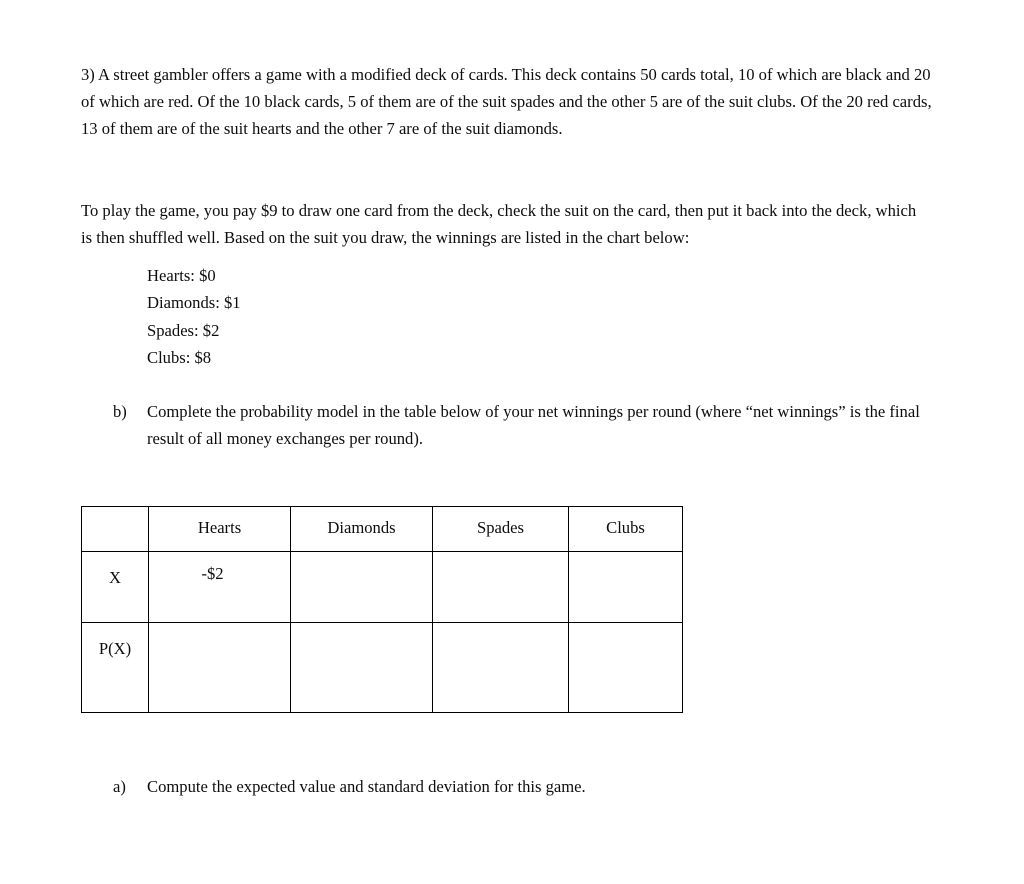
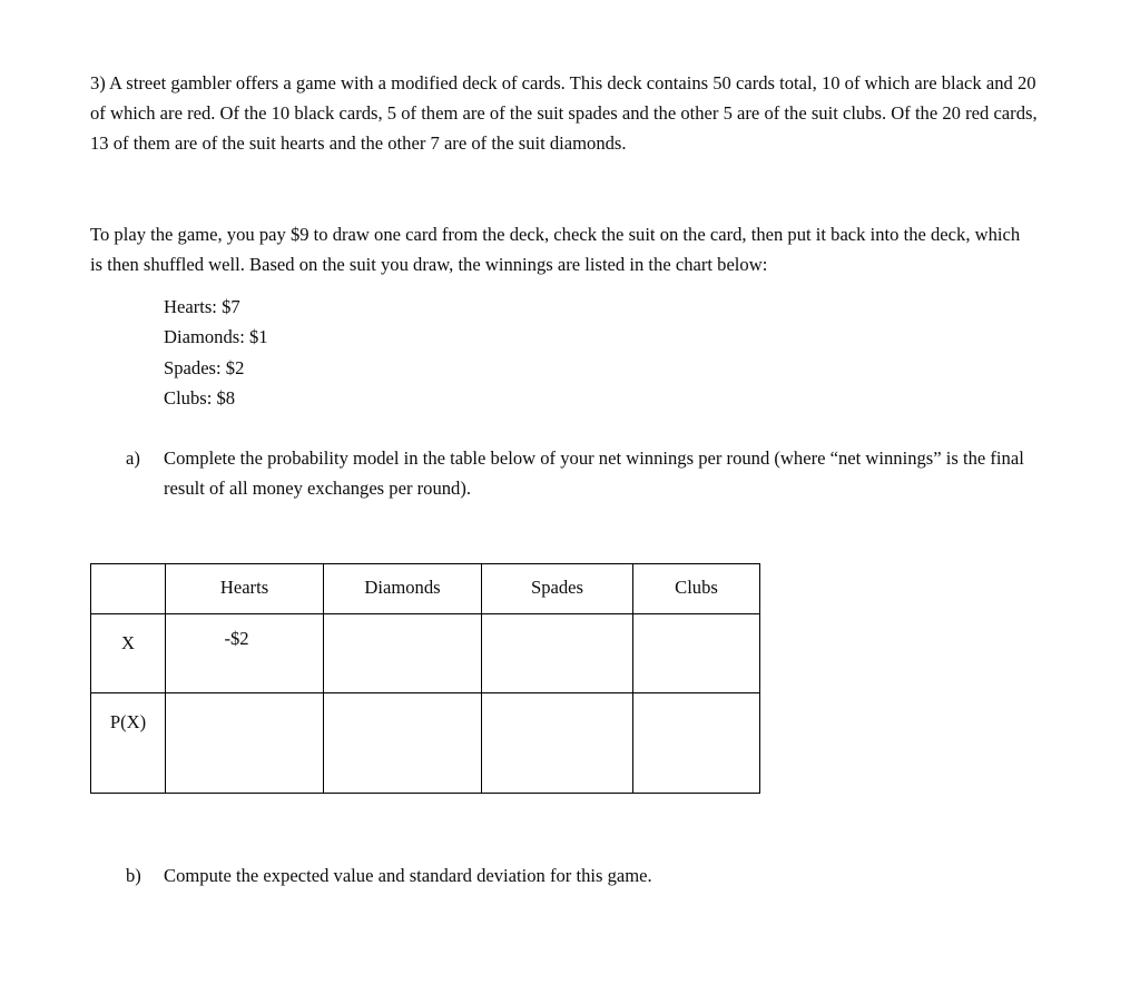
  3) A street gambler offers a game with a modified deck of cards. This deck contains 50 cards total, 10 of which are black and 20 of which are red. Of the 10 black cards, 5 of them are of the suit spades and the other 5 are of the suit clubs. Of the 20 red cards, 13 of them are of the suit hearts and the other 7 are of the suit diamonds.
  To play the game, you pay $9 to draw one card from the deck, check the suit on the card, then put it back into the deck, which is then shuffled well. Based on the suit you draw, the winnings are listed in the chart below:
- Hearts: $0
+ Hearts: $7
  Diamonds: $1
  Spades: $2
  Clubs: $8
- b)
+ a)
  Complete the probability model in the table below of your net winnings per round (where “net winnings” is the final result of all money exchanges per round).
  	Hearts	Diamonds	Spades	Clubs
  X	-$2
  P(X)
- a)
+ b)
  Compute the expected value and standard deviation for this game.
